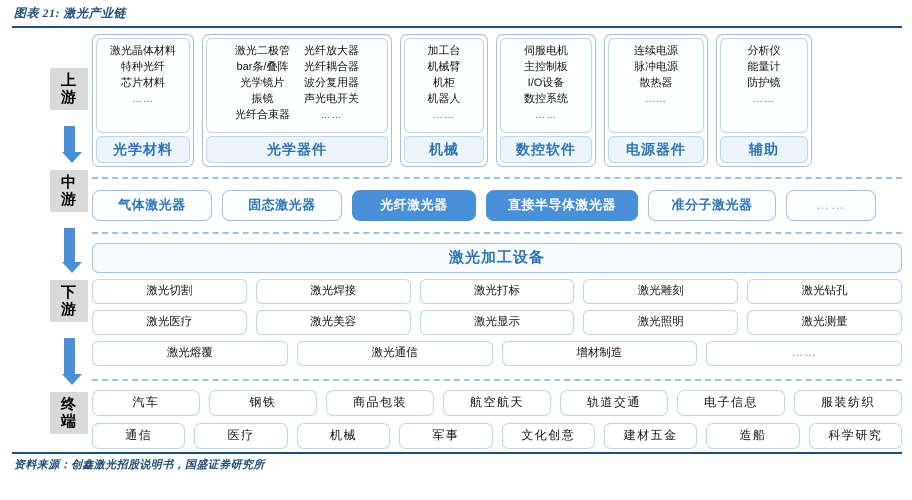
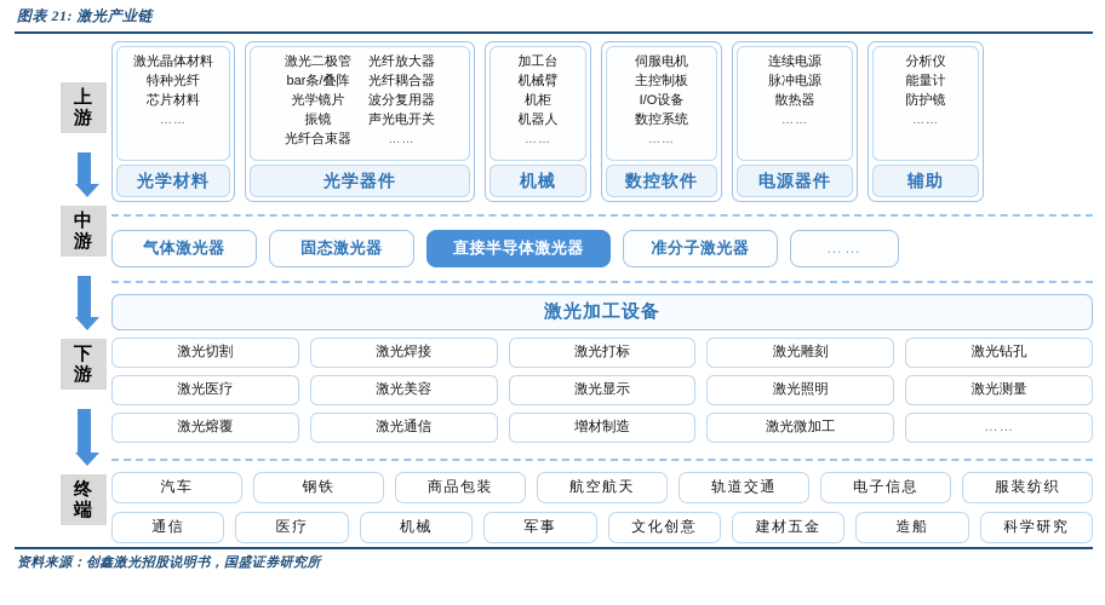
  图表 21: 激光产业链
  上
  游
  中
  游
  下
  游
  终
  端
  激光晶体材料
  特种光纤
  芯片材料
  ……
  光学材料
  激光二极管
  bar条/叠阵
  光学镜片
  振镜
  光纤合束器
  光纤放大器
  光纤耦合器
  波分复用器
  声光电开关
  ……
  光学器件
  加工台
  机械臂
  机柜
  机器人
  ……
  机械
  伺服电机
  主控制板
  I/O设备
  数控系统
  ……
  数控软件
  连续电源
  脉冲电源
  散热器
  ……
  电源器件
  分析仪
  能量计
  防护镜
  ……
  辅助
  气体激光器
  固态激光器
- 光纤激光器
  直接半导体激光器
  准分子激光器
  ……
  激光加工设备
  激光切割
  激光焊接
  激光打标
  激光雕刻
  激光钻孔
  激光医疗
  激光美容
  激光显示
  激光照明
  激光测量
  激光熔覆
  激光通信
  增材制造
+ 激光微加工
  ……
  汽车
  钢铁
  商品包装
  航空航天
  轨道交通
  电子信息
  服装纺织
  通信
  医疗
  机械
  军事
  文化创意
  建材五金
  造船
  科学研究
  资料来源：创鑫激光招股说明书，国盛证券研究所
